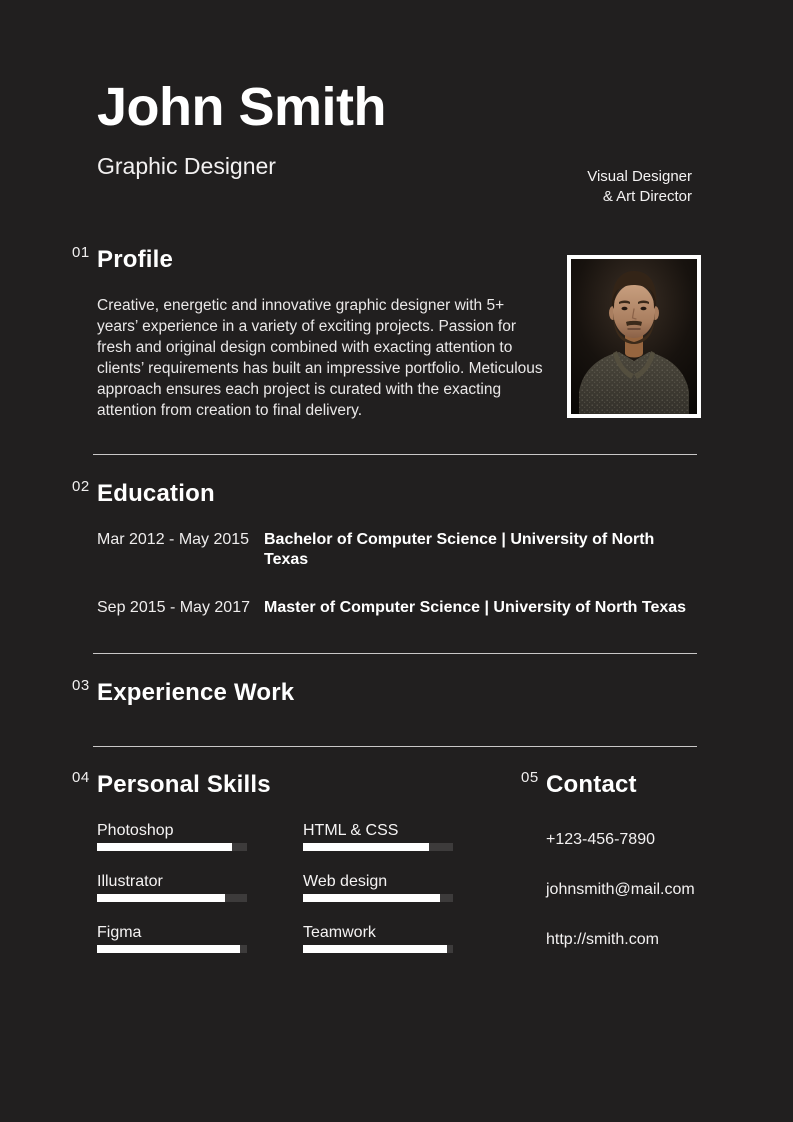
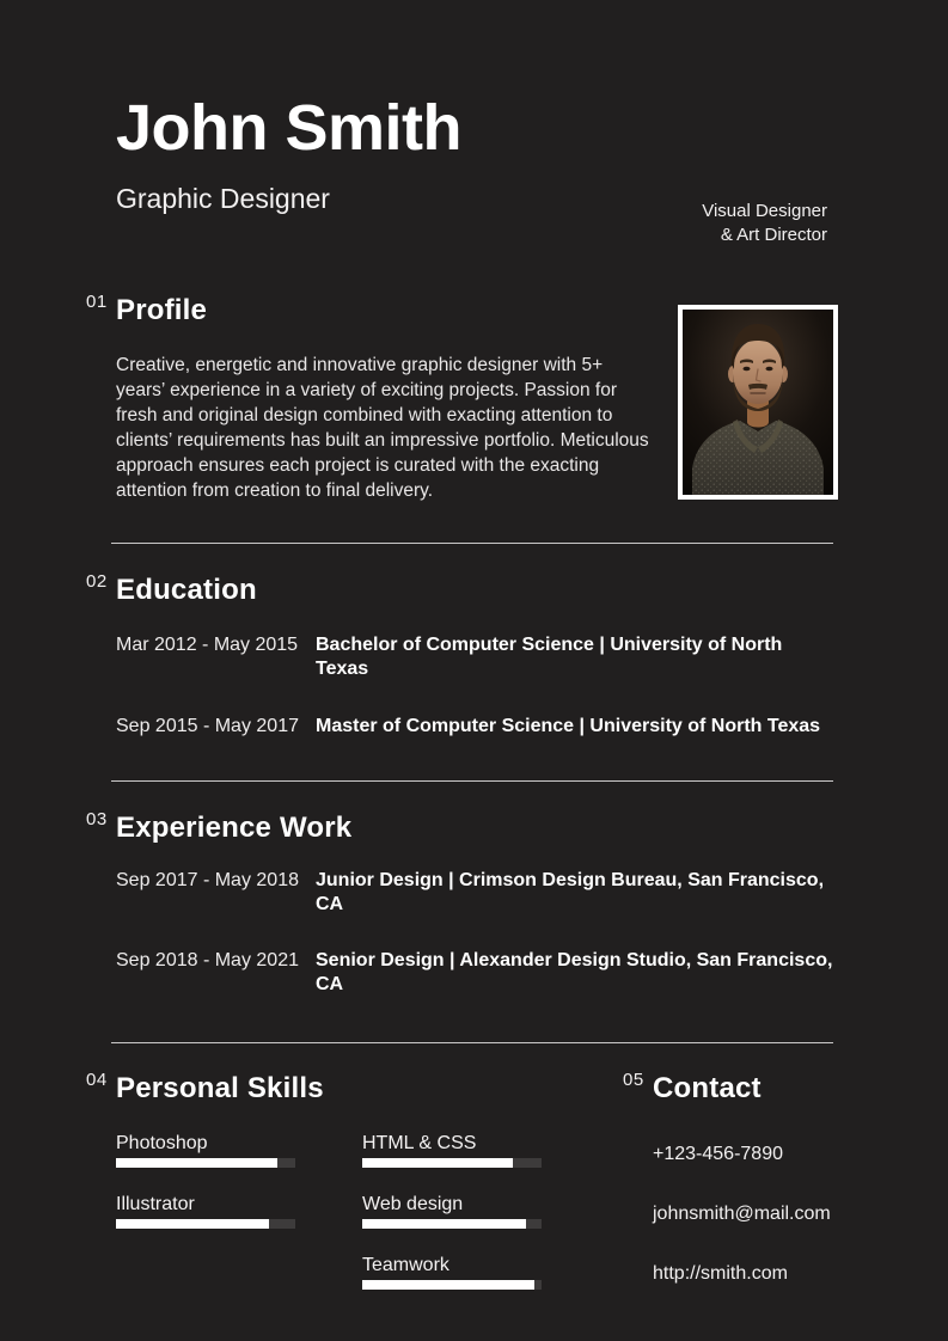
  John Smith
  Graphic Designer
  Visual Designer
  & Art Director
  01
  Profile
  Creative, energetic and innovative graphic designer with 5+ years’ experience in a variety of exciting projects. Passion for fresh and original design combined with exacting attention to clients’ requirements has built an impressive portfolio. Meticulous approach ensures each project is curated with the exacting attention from creation to final delivery.
  02
  Education
  Mar 2012 - May 2015
  Bachelor of Computer Science | University of North Texas
  Sep 2015 - May 2017
  Master of Computer Science | University of North Texas
  03
  Experience Work
+ Sep 2017 - May 2018
+ Junior Design | Crimson Design Bureau, San Francisco, CA
+ Sep 2018 - May 2021
+ Senior Design | Alexander Design Studio, San Francisco, CA
  04
  Personal Skills
  Photoshop
  Illustrator
- Figma
  HTML & CSS
  Web design
  Teamwork
  05
  Contact
  +123-456-7890
  johnsmith@mail.com
  http://smith.com
